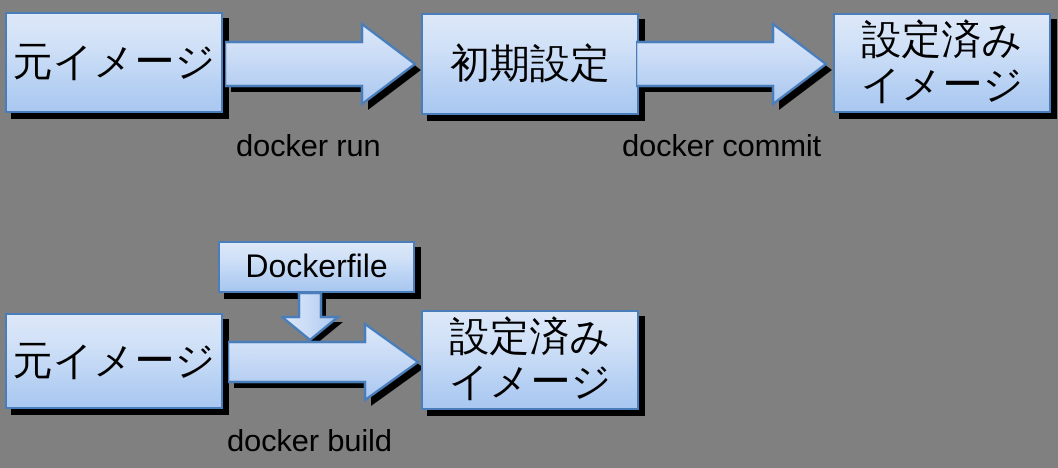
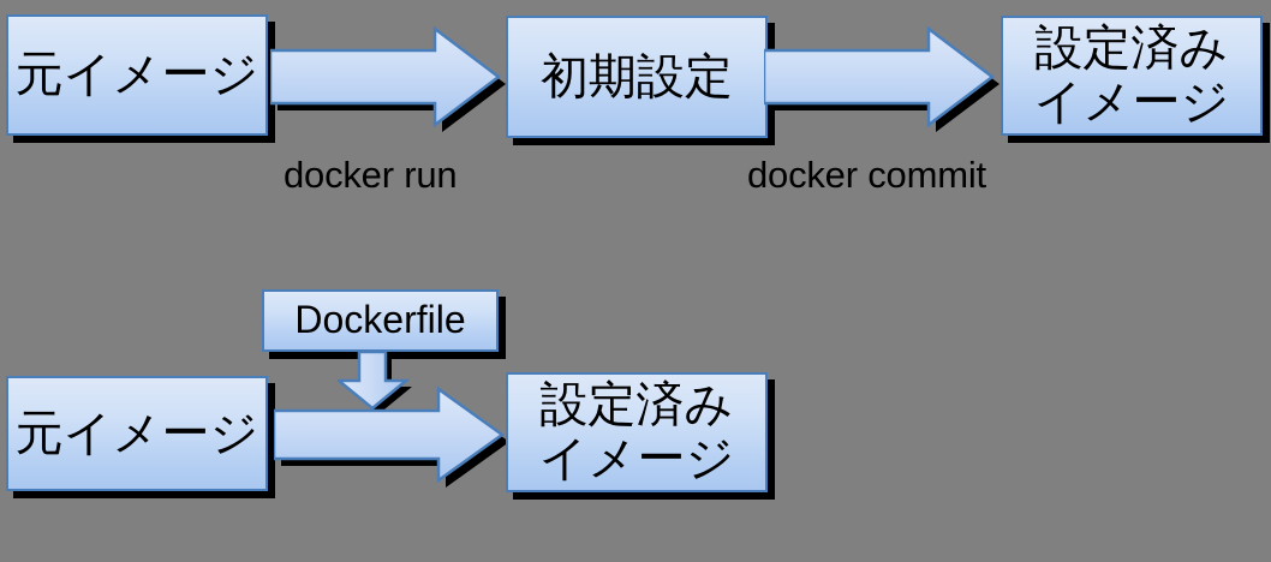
  元イメージ
  初期設定
  設定済み
  イメージ
  docker run
  docker commit
  Dockerfile
  元イメージ
  設定済み
  イメージ
- docker build
